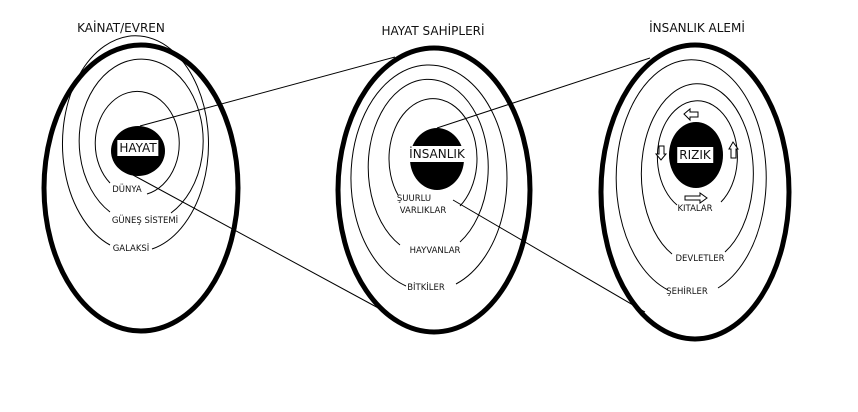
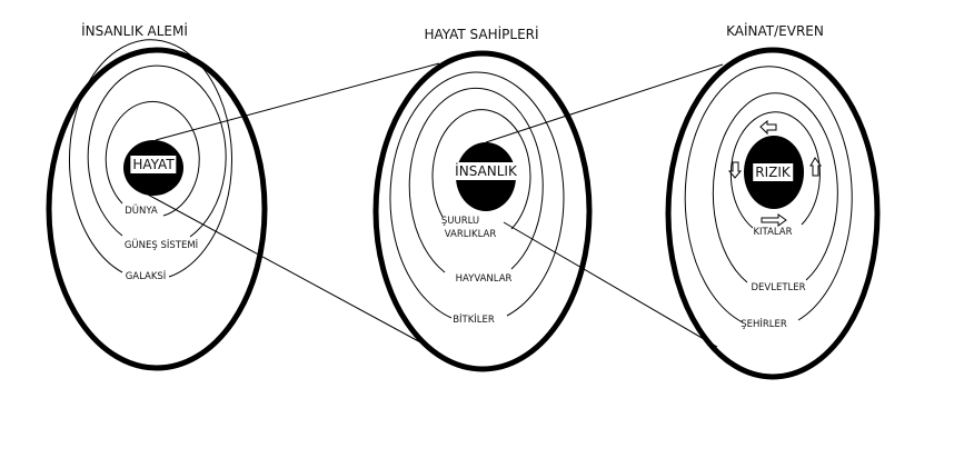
- KAİNAT/EVREN
+ İNSANLIK ALEMİ
  HAYAT SAHİPLERİ
- İNSANLIK ALEMİ
+ KAİNAT/EVREN
  HAYAT
  İNSANLIK
  RIZIK
  DÜNYA
  GÜNEŞ SİSTEMİ
  GALAKSİ
  ŞUURLU
  VARLIKLAR
  HAYVANLAR
  BİTKİLER
  KITALAR
  DEVLETLER
  ŞEHİRLER
